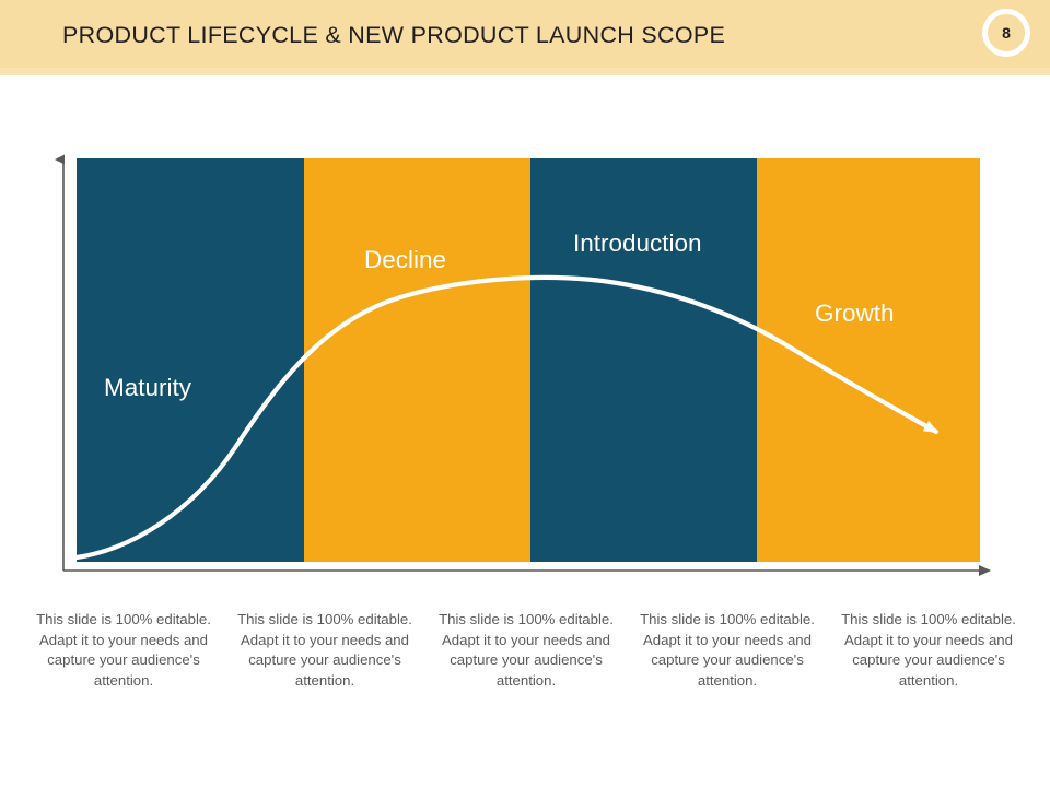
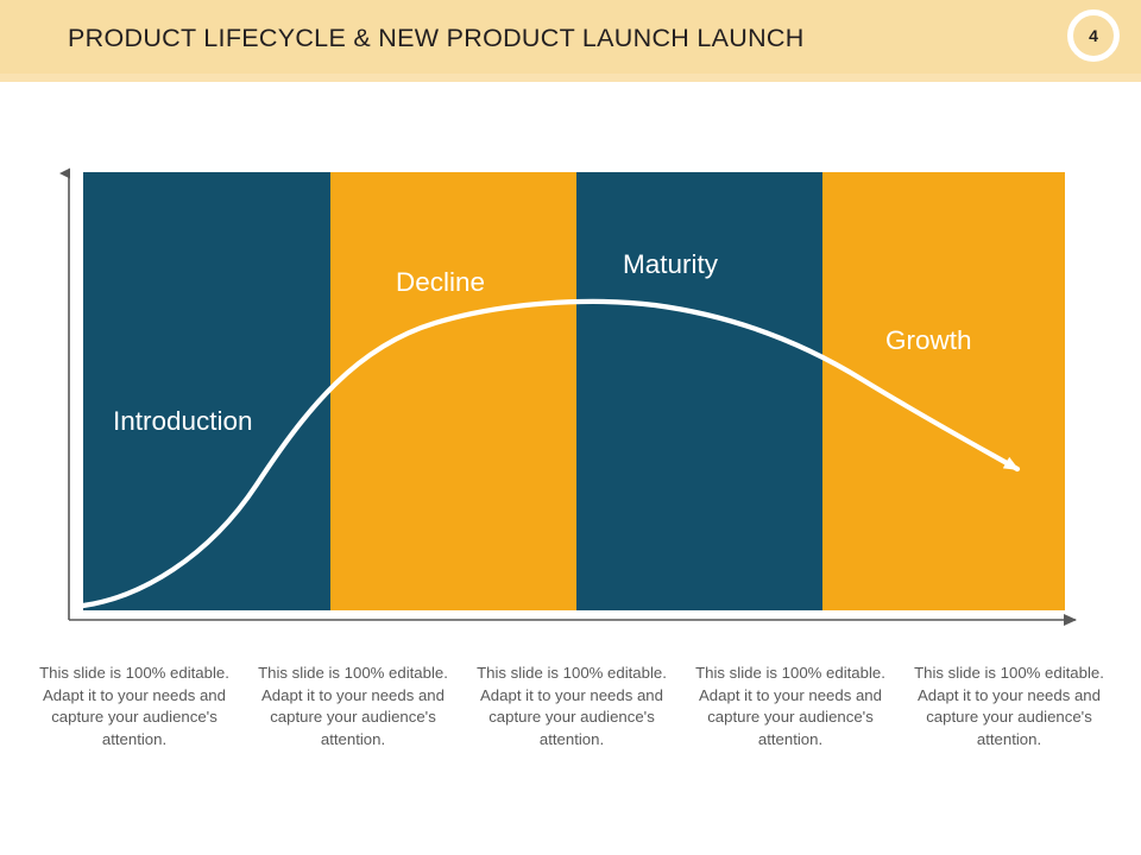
- PRODUCT LIFECYCLE & NEW PRODUCT LAUNCH SCOPE
+ PRODUCT LIFECYCLE & NEW PRODUCT LAUNCH LAUNCH
- 8
+ 4
- Maturity
+ Introduction
  Decline
- Introduction
+ Maturity
  Growth
  This slide is 100% editable. Adapt it to your needs and capture your audience's attention.
  This slide is 100% editable. Adapt it to your needs and capture your audience's attention.
  This slide is 100% editable. Adapt it to your needs and capture your audience's attention.
  This slide is 100% editable. Adapt it to your needs and capture your audience's attention.
  This slide is 100% editable. Adapt it to your needs and capture your audience's attention.
